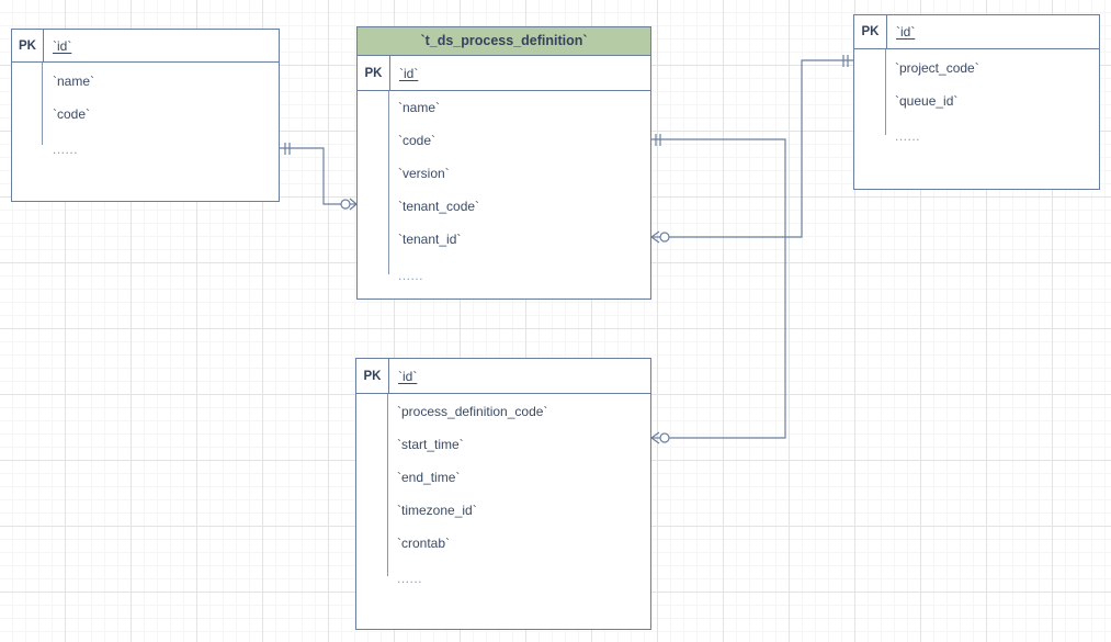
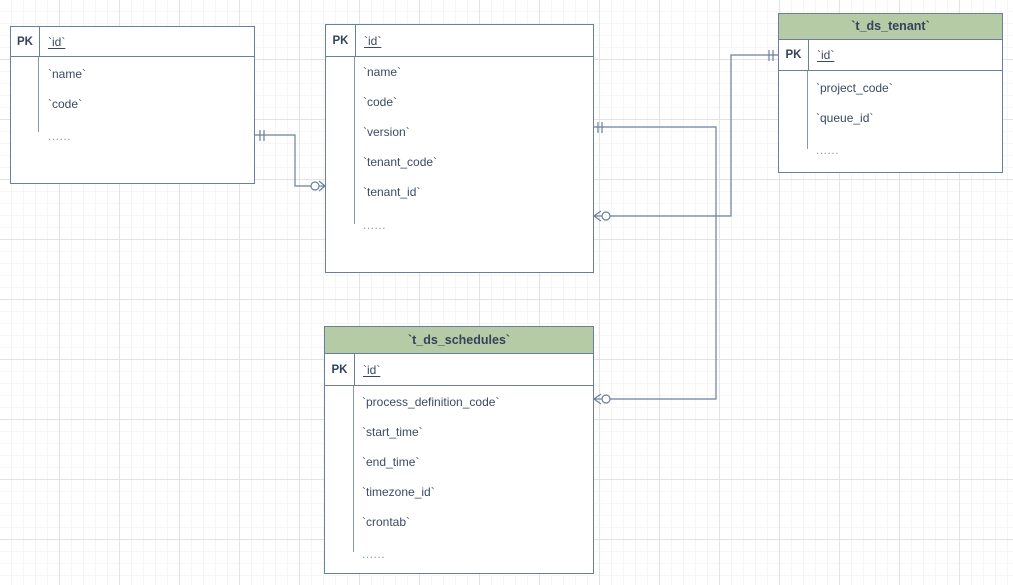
  PK
  `id`
  `name`
  `code`
  ......
- `t_ds_process_definition`
  PK
  `id`
  `name`
  `code`
  `version`
  `tenant_code`
  `tenant_id`
  ......
+ `t_ds_tenant`
  PK
  `id`
  `project_code`
  `queue_id`
  ......
+ `t_ds_schedules`
  PK
  `id`
  `process_definition_code`
  `start_time`
  `end_time`
  `timezone_id`
  `crontab`
  ......
